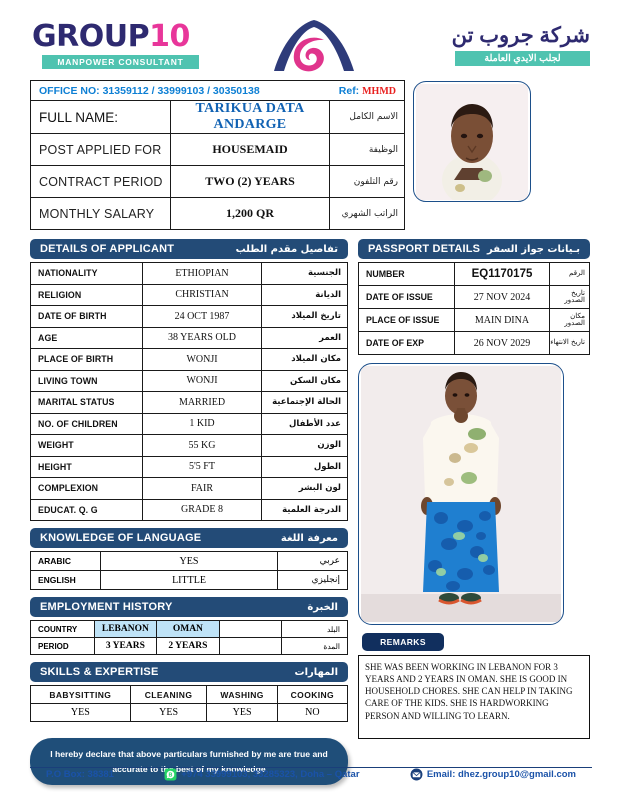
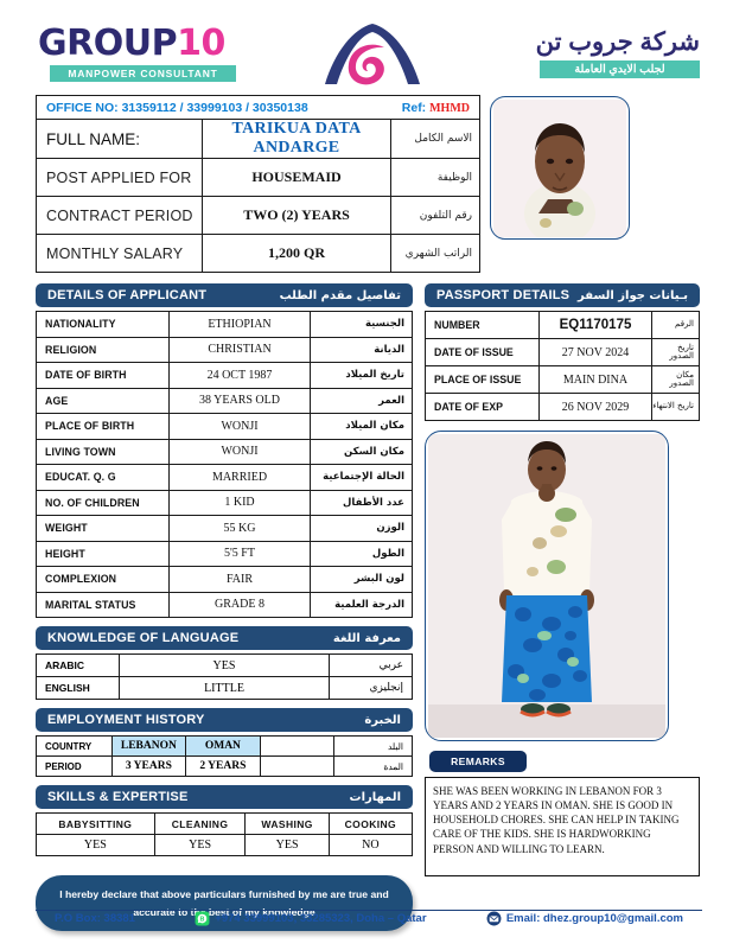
  GROUP10
  MANPOWER CONSULTANT
  شركة جروب تن
  لجلب الايدي العاملة
  OFFICE NO: 31359112 / 33999103 / 30350138
  Ref: MHMD
  FULL NAME:	TARIKUA DATA ANDARGE	الاسم الكامل
  POST APPLIED FOR	HOUSEMAID	الوظيفة
  CONTRACT PERIOD	TWO (2) YEARS	رقم التلفون
  MONTHLY SALARY	1,200 QR	الراتب الشهري
  DETAILS OF APPLICANT
  تفاصيل مقدم الطلب
  NATIONALITY	ETHIOPIAN	الجنسية
  RELIGION	CHRISTIAN	الديانة
  DATE OF BIRTH	24 OCT 1987	تاريخ الميلاد
  AGE	38 YEARS OLD	العمر
  PLACE OF BIRTH	WONJI	مكان الميلاد
  LIVING TOWN	WONJI	مكان السكن
- MARITAL STATUS	MARRIED	الحالة الإجتماعية
+ EDUCAT. Q. G	MARRIED	الحالة الإجتماعية
  NO. OF CHILDREN	1 KID	عدد الأطفال
  WEIGHT	55 KG	الوزن
  HEIGHT	5'5 FT	الطول
  COMPLEXION	FAIR	لون البشر
- EDUCAT. Q. G	GRADE 8	الدرجة العلمية
+ MARITAL STATUS	GRADE 8	الدرجة العلمية
  KNOWLEDGE OF LANGUAGE
  معرفة اللغة
  ARABIC	YES	عربي
  ENGLISH	LITTLE	إنجليزي
  EMPLOYMENT HISTORY
  الخبرة
  COUNTRY	LEBANON	OMAN		البلد
  PERIOD	3 YEARS	2 YEARS		المدة
  SKILLS & EXPERTISE
  المهارات
  BABYSITTING	CLEANING	WASHING	COOKING
  YES	YES	YES	NO
  I hereby declare that above particulars furnished by me are true and accurate to th best of my knowledge
  PASSPORT DETAILS
  بـيانات جواز السفر
  NUMBER	EQ1170175	الرقم
  DATE OF ISSUE	27 NOV 2024	تاريخ الصدور
  PLACE OF ISSUE	MAIN DINA	مكان الصدور
  DATE OF EXP	26 NOV 2029	تاريخ الانتهاء
  REMARKS
  SHE WAS BEEN WORKING IN LEBANON FOR 3 YEARS AND 2 YEARS IN OMAN. SHE IS GOOD IN HOUSEHOLD CHORES. SHE CAN HELP IN TAKING CARE OF THE KIDS. SHE IS HARDWORKING PERSON AND WILLING TO LEARN.
  P.O Box: 38381
  +974 33999103, 33285323, Doha – Qatar
  Email: dhez.group10@gmail.com
